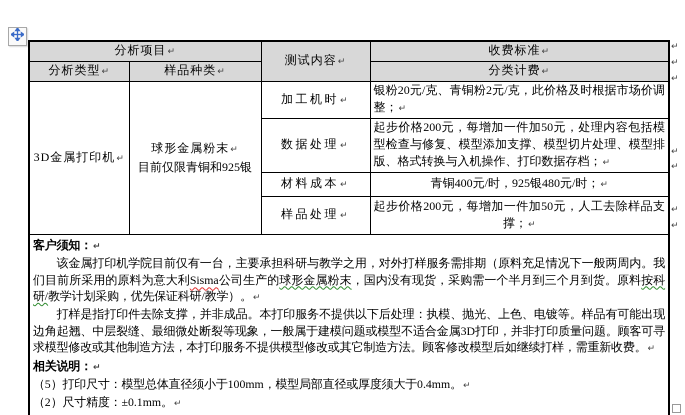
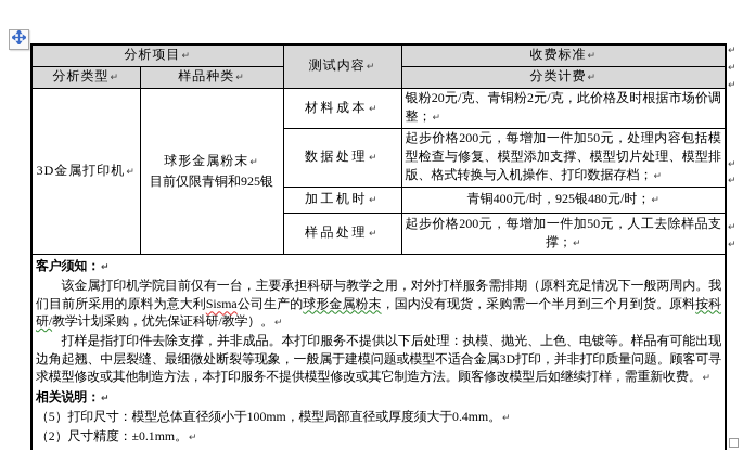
  分析项目↵	测试内容↵	收费标准↵
  分析类型↵	样品种类↵	分类计费↵
- 3D金属打印机↵	球形金属粉末↵ 目前仅限青铜和925银	加工机时↵	银粉20元/克、青铜粉2元/克，此价格及时根据市场价调整；↵
+ 3D金属打印机↵	球形金属粉末↵ 目前仅限青铜和925银	材料成本↵	银粉20元/克、青铜粉2元/克，此价格及时根据市场价调整；↵
  数据处理↵	起步价格200元，每增加一件加50元，处理内容包括模型检查与修复、模型添加支撑、模型切片处理、模型排版、格式转换与入机操作、打印数据存档；↵
- 材料成本↵	青铜400元/时，925银480元/时；↵
+ 加工机时↵	青铜400元/时，925银480元/时；↵
  样品处理↵	起步价格200元，每增加一件加50元，人工去除样品支撑；↵
  客户须知：↵ 该金属打印机学院目前仅有一台，主要承担科研与教学之用，对外打样服务需排期（原料充足情况下一般两周内。我们目前所采用的原料为意大利Sisma公司生产的球形金属粉末，国内没有现货，采购需一个半月到三个月到货。原料按科研/教学计划采购，优先保证科研/教学）。↵ 打样是指打印件去除支撑，并非成品。本打印服务不提供以下后处理：执模、抛光、上色、电镀等。样品有可能出现边角起翘、中层裂缝、最细微处断裂等现象，一般属于建模问题或模型不适合金属3D打印，并非打印质量问题。顾客可寻求模型修改或其他制造方法，本打印服务不提供模型修改或其它制造方法。顾客修改模型后如继续打样，需重新收费。↵ 相关说明：↵ （5）打印尺寸：模型总体直径须小于100mm，模型局部直径或厚度须大于0.4mm。↵ （2）尺寸精度：±0.1mm。↵
  ↵
  ↵
  ↵
  ↵
  ↵
  ↵
  ↵
